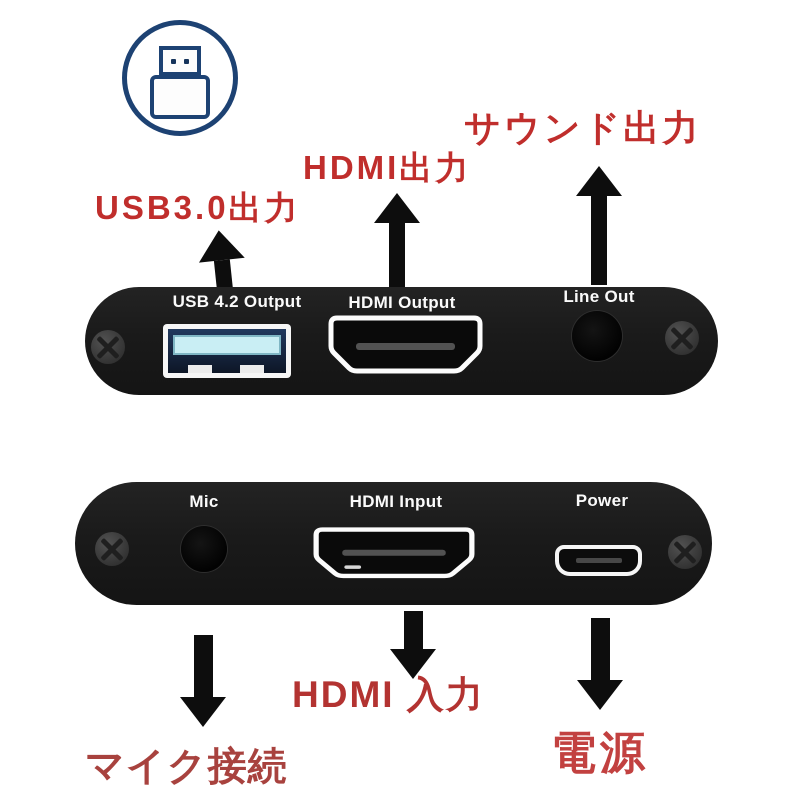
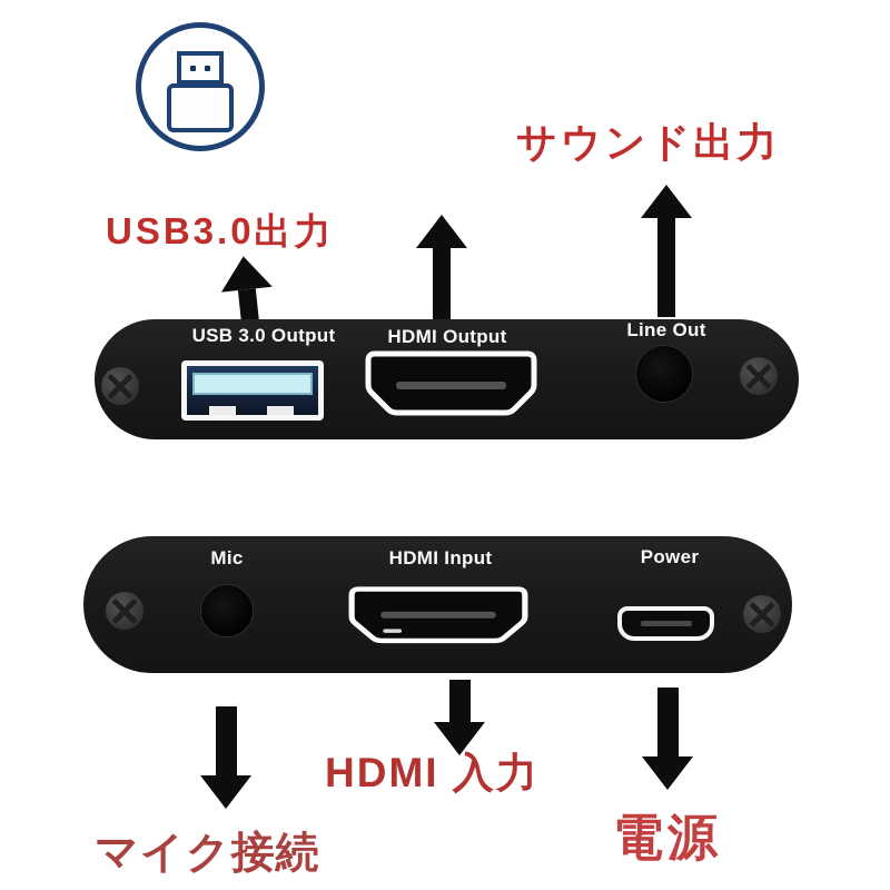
  USB3.0出力
- HDMI出力
  サウンド出力
  マイク接続
  HDMI 入力
  電源
- USB 4.2 Output
+ USB 3.0 Output
  HDMI Output
  Line Out
  Mic
  HDMI Input
  Power
